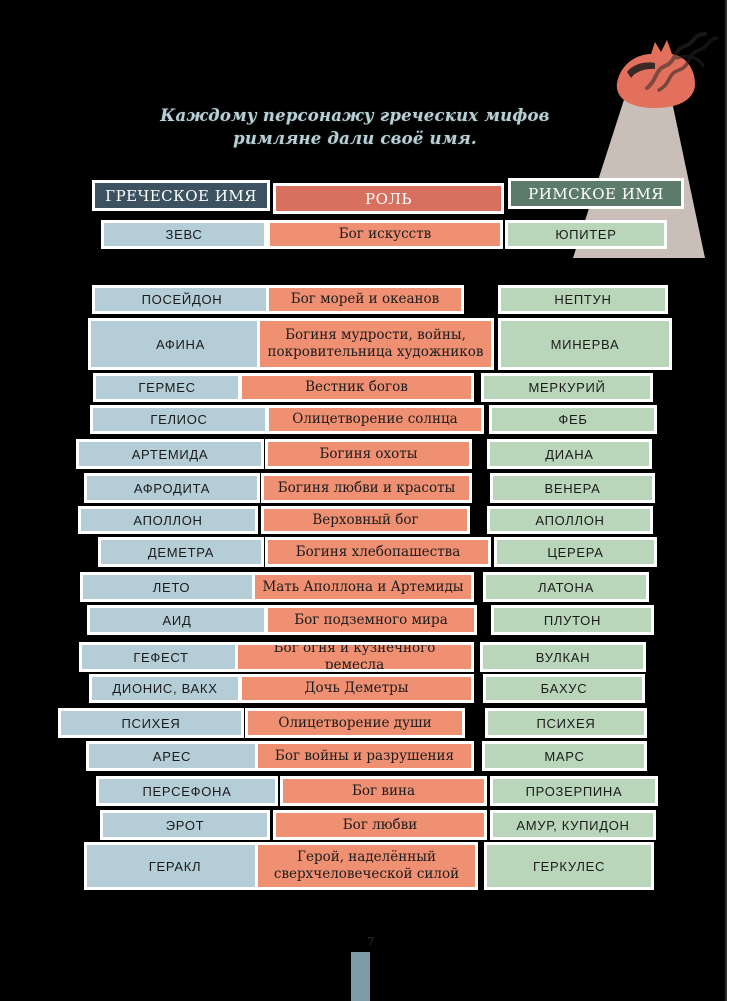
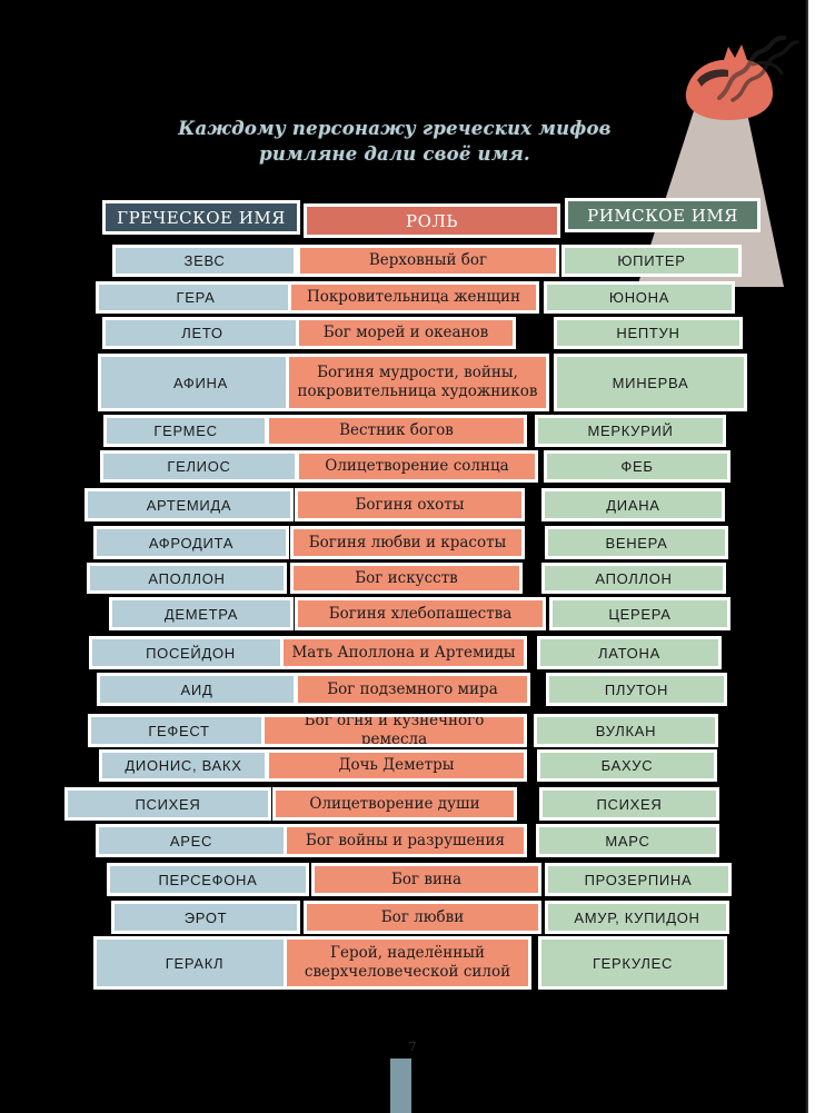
  Каждому персонажу греческих мифов
  римляне дали своё имя.
  ГРЕЧЕСКОЕ ИМЯ
  РОЛЬ
  РИМСКОЕ ИМЯ
  ЗЕВС
- Бог искусств
+ Верховный бог
  ЮПИТЕР
+ ГЕРА
+ Покровительница женщин
+ ЮНОНА
- ПОСЕЙДОН
+ ЛЕТО
  Бог морей и океанов
  НЕПТУН
  АФИНА
  Богиня мудрости, войны,
  покровительница художников
  МИНЕРВА
  ГЕРМЕС
  Вестник богов
  МЕРКУРИЙ
  ГЕЛИОС
  Олицетворение солнца
  ФЕБ
  АРТЕМИДА
  Богиня охоты
  ДИАНА
  АФРОДИТА
  Богиня любви и красоты
  ВЕНЕРА
  АПОЛЛОН
- Верховный бог
+ Бог искусств
  АПОЛЛОН
  ДЕМЕТРА
  Богиня хлебопашества
  ЦЕРЕРА
- ЛЕТО
+ ПОСЕЙДОН
  Мать Аполлона и Артемиды
  ЛАТОНА
  АИД
  Бог подземного мира
  ПЛУТОН
  ГЕФЕСТ
  Бог огня и кузнечного ремесла
  ВУЛКАН
  ДИОНИС, ВАКХ
  Дочь Деметры
  БАХУС
  ПСИХЕЯ
  Олицетворение души
  ПСИХЕЯ
  АРЕС
  Бог войны и разрушения
  МАРС
  ПЕРСЕФОНА
  Бог вина
  ПРОЗЕРПИНА
  ЭРОТ
  Бог любви
  АМУР, КУПИДОН
  ГЕРАКЛ
  Герой, наделённый
  сверхчеловеческой силой
  ГЕРКУЛЕС
  7
